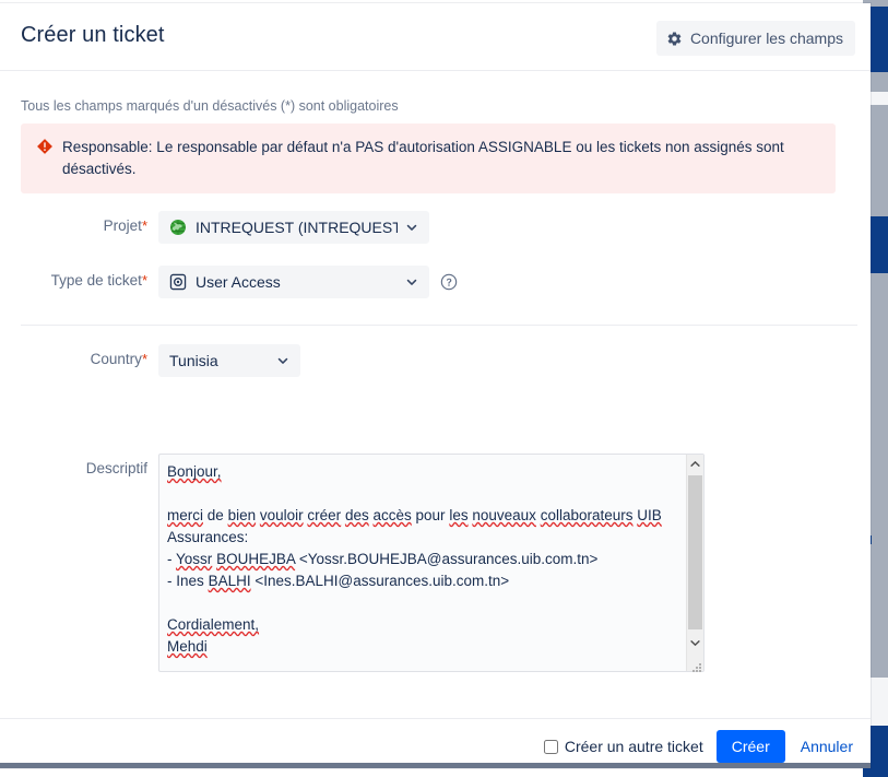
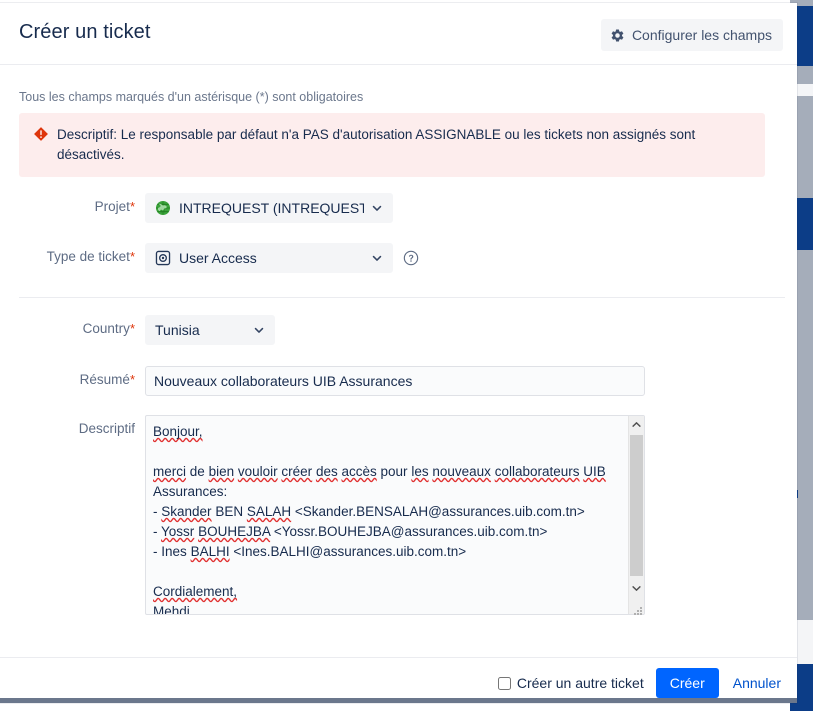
  Créer un ticket
  Configurer les champs
- Tous les champs marqués d'un désactivés (*) sont obligatoires
+ Tous les champs marqués d'un astérisque (*) sont obligatoires
- Responsable: Le responsable par défaut n'a PAS d'autorisation ASSIGNABLE ou les tickets non assignés sont désactivés.
+ Descriptif: Le responsable par défaut n'a PAS d'autorisation ASSIGNABLE ou les tickets non assignés sont désactivés.
  Projet*
  INTREQUEST (INTREQUEST
  Type de ticket*
  User Access
  Country*
  Tunisia
+ Résumé*
+ Nouveaux collaborateurs UIB Assurances
  Descriptif
  Bonjour,
  merci de bien vouloir créer des accès pour les nouveaux collaborateurs UIB Assurances:
+ - Skander BEN SALAH <Skander.BENSALAH@assurances.uib.com.tn>
  - Yossr BOUHEJBA <Yossr.BOUHEJBA@assurances.uib.com.tn>
  - Ines BALHI <Ines.BALHI@assurances.uib.com.tn>
  Cordialement,
  Mehdi
  Créer un autre ticket
  Créer
  Annuler
